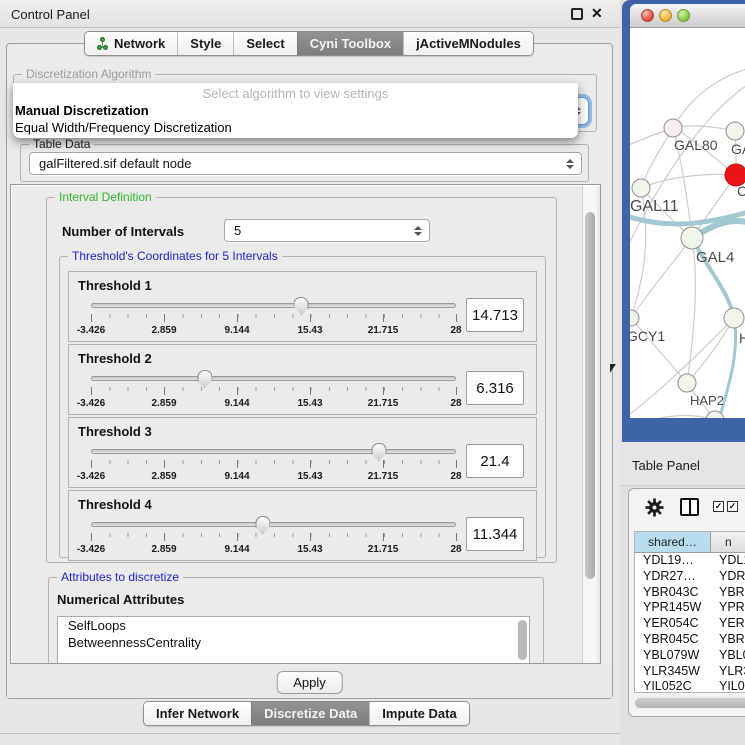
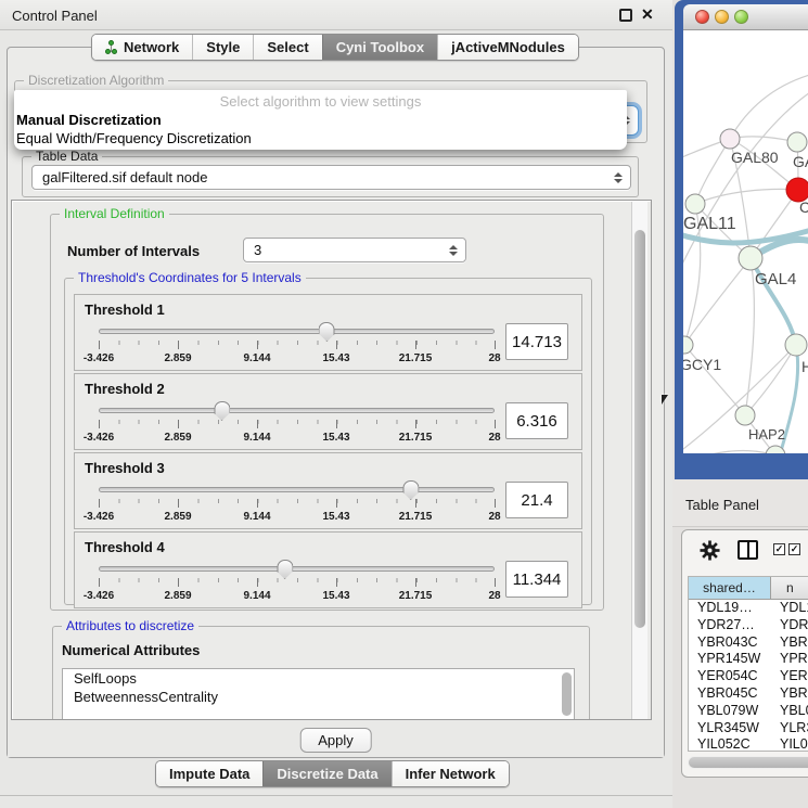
  Control Panel
  ✕
  Network
  Style
  Select
  Cyni Toolbox
  jActiveMNodules
  Discretization Algorithm
  Table Data
  galFiltered.sif default node
  Select algorithm to view settings
  Manual Discretization
  Equal Width/Frequency Discretization
  Interval Definition
  Number of Intervals
- 5
+ 3
  Threshold's Coordinates for 5 Intervals
  Threshold 1
  -3.426
  2.859
  9.144
  15.43
  21.715
  28
  14.713
  Threshold 2
  -3.426
  2.859
  9.144
  15.43
  21.715
  28
  6.316
  Threshold 3
  -3.426
  2.859
  9.144
  15.43
  21.715
  28
  21.4
  Threshold 4
  -3.426
  2.859
  9.144
  15.43
  21.715
  28
  11.344
  Attributes to discretize
  Numerical Attributes
  SelfLoops
  BetweennessCentrality
  Apply
- Infer Network
+ Impute Data
  Discretize Data
- Impute Data
+ Infer Network
  GAL80
  C
  GAL11
  GAL4
  GCY1
  H
  HAP2
  Table Panel
  ✓
  ✓
  shared…
  n
  YDL19…
  YDL
  YDR27…
  YDR
  YBR043C
  YBR
  YPR145W
  YPR
  YER054C
  YER
  YBR045C
  YBR
  YBL079W
  YBL
  YLR345W
  YLR
  YIL052C
  YIL0
